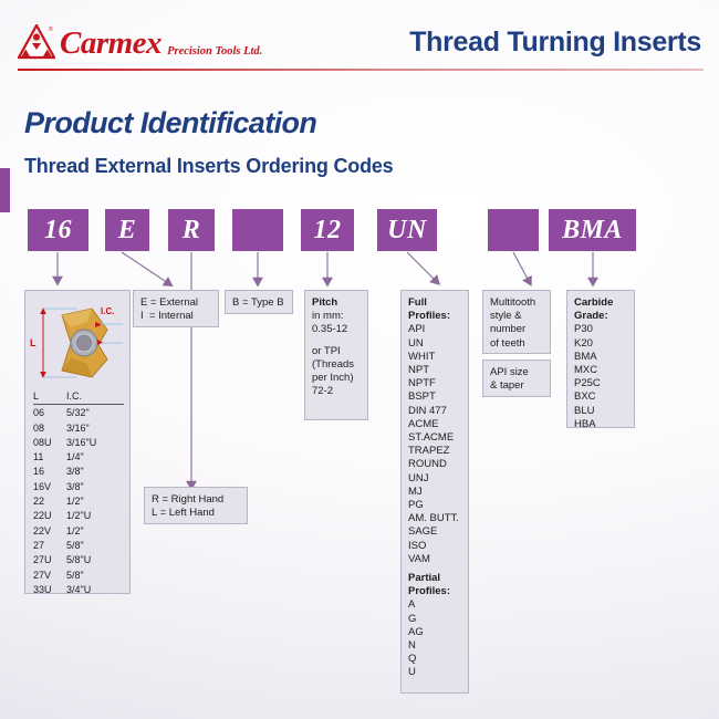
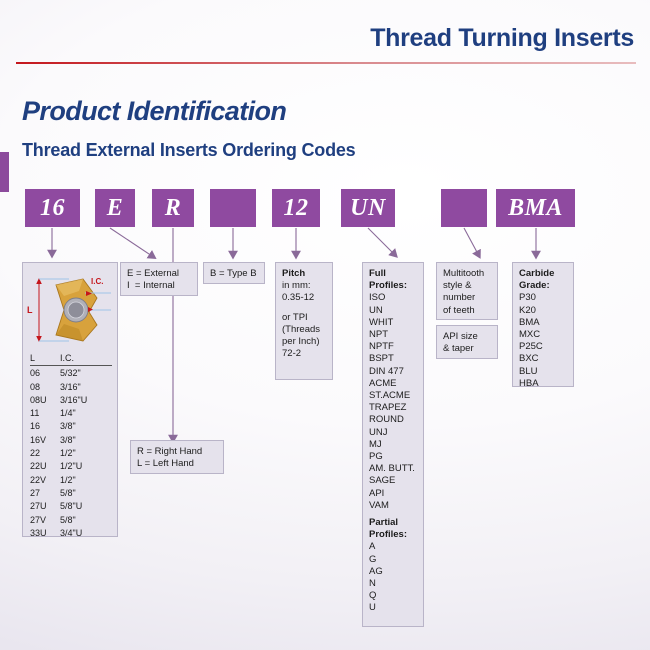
- Carmex
- Precision Tools Ltd.
  Thread Turning Inserts
  Product Identification
  Thread External Inserts Ordering Codes
  16
  E
  R
  12
  UN
  BMA
  L
  I.C.
  L
  I.C.
  06
  5/32"
  08
  3/16"
  08U
  3/16"U
  11
  1/4"
  16
  3/8"
  16V
  3/8"
  22
  1/2"
  22U
  1/2"U
  22V
  1/2"
  27
  5/8"
  27U
  5/8"U
  27V
  5/8"
  33U
  3/4"U
  E = External
  I = Internal
  B = Type B
  R = Right Hand
  L = Left Hand
  Pitch
  in mm:
  0.35-12
  or TPI
  (Threads
  per Inch)
  72-2
  Full
  Profiles:
- API
+ ISO
  UN
  WHIT
  NPT
  NPTF
  BSPT
  DIN 477
  ACME
  ST.ACME
  TRAPEZ
  ROUND
  UNJ
  MJ
  PG
  AM. BUTT.
  SAGE
- ISO
+ API
  VAM
  Partial
  Profiles:
  A
  G
  AG
  N
  Q
  U
  Multitooth
  style &
  number
  of teeth
  API size
  & taper
  Carbide
  Grade:
  P30
  K20
  BMA
  MXC
  P25C
  BXC
  BLU
  HBA
